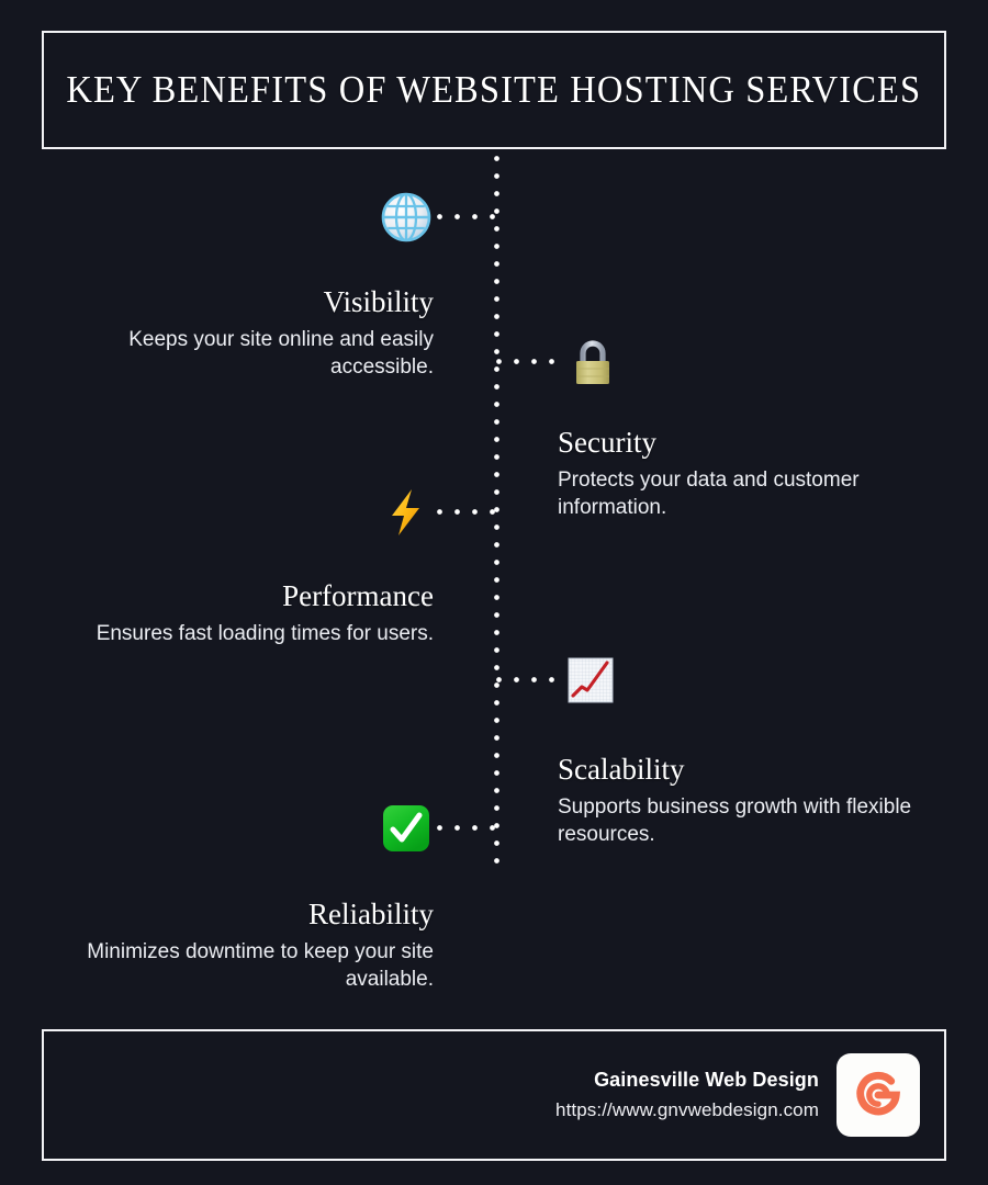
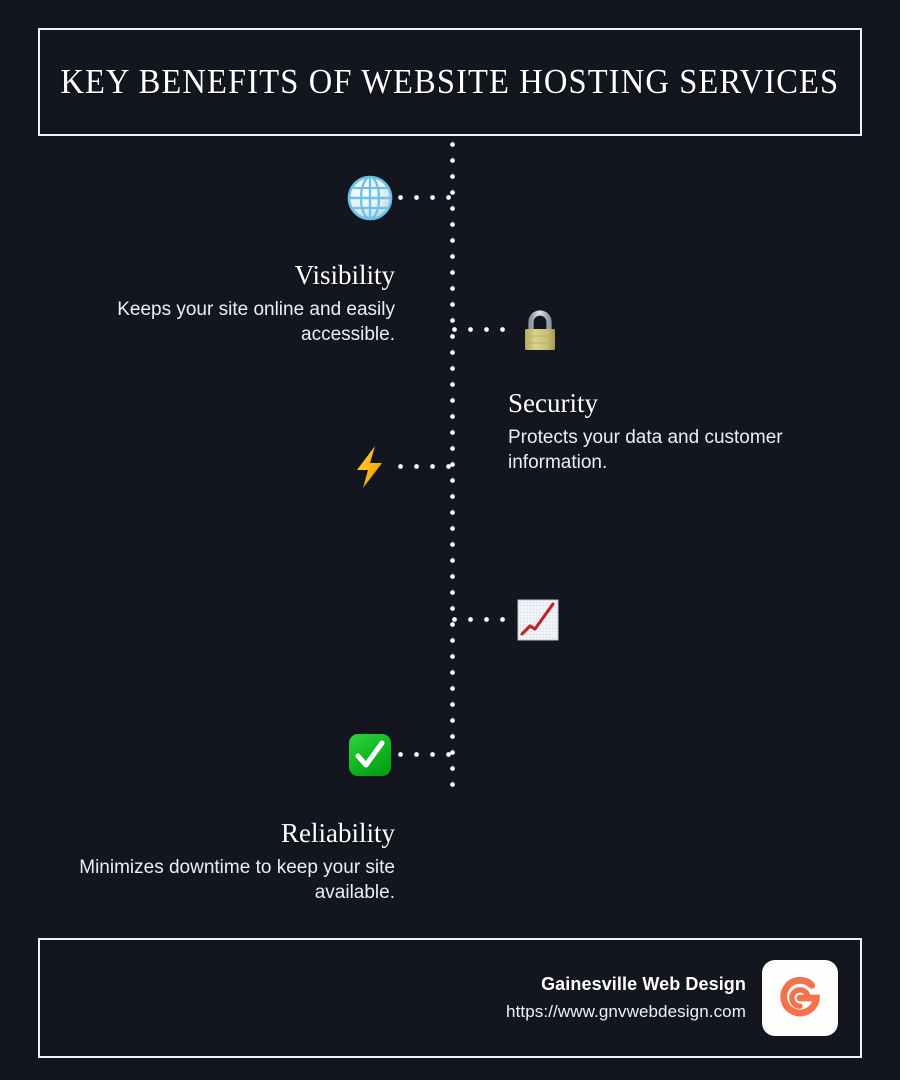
  KEY BENEFITS OF WEBSITE HOSTING SERVICES
  Visibility
  Keeps your site online and easily accessible.
  Security
  Protects your data and customer information.
- Performance
- Ensures fast loading times for users.
- Scalability
- Supports business growth with flexible resources.
  Reliability
  Minimizes downtime to keep your site available.
  Gainesville Web Design
  https://www.gnvwebdesign.com
